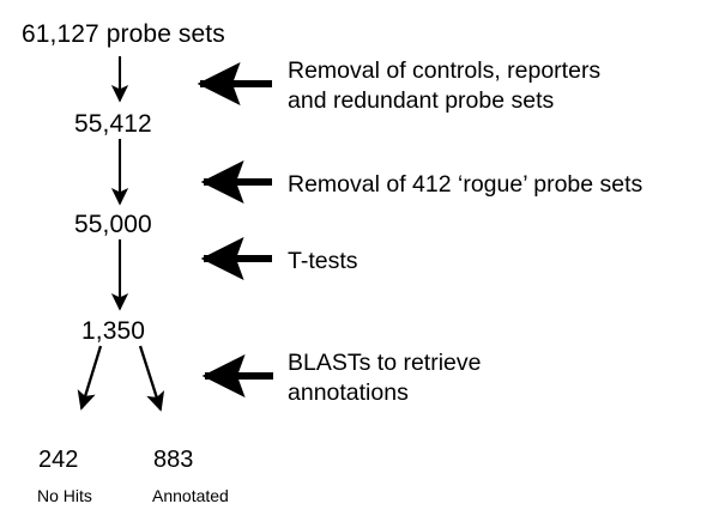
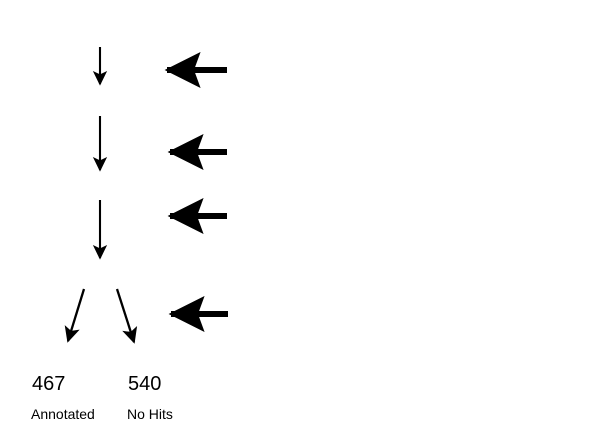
- 61,127 probe sets
- 55,412
- 55,000
- 1,350
- Removal of controls, reporters
- and redundant probe sets
- Removal of 412 ‘rogue’ probe sets
- T-tests
- BLASTs to retrieve
- annotations
- 242
+ 467
- No Hits
+ Annotated
- 883
+ 540
- Annotated
+ No Hits
